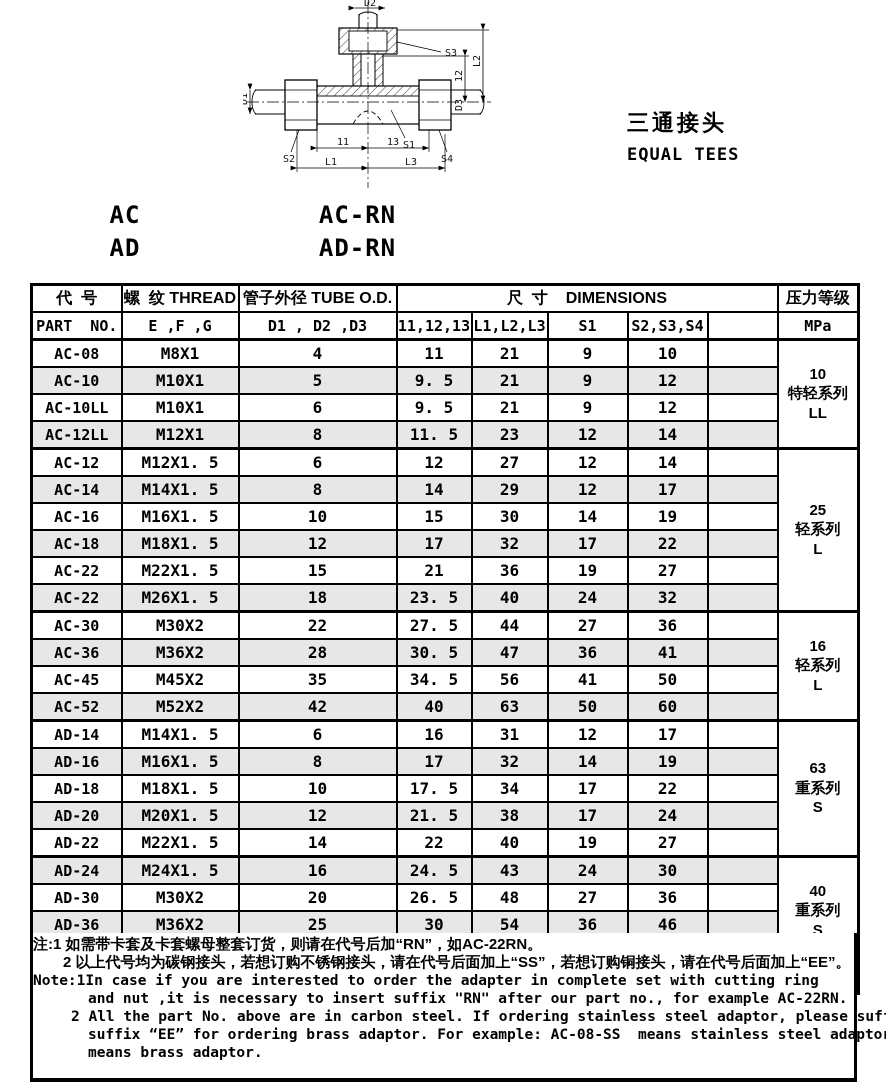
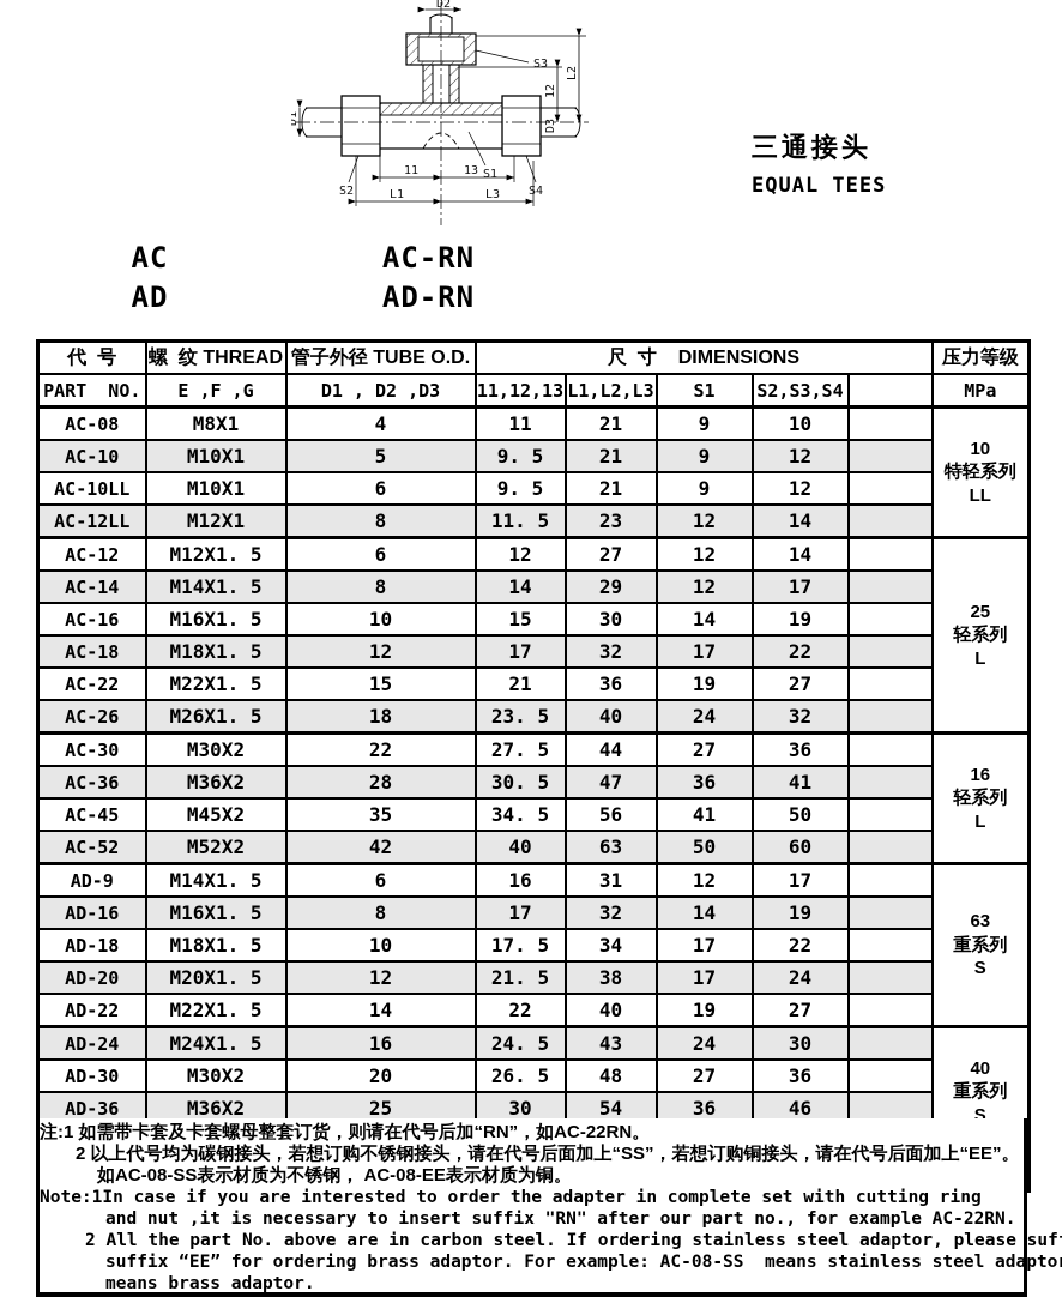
  D2
  S3
  S1
  S2
  S4
  11
  13
  L1
  L3
  AC
  AD
  AC-RN
  AD-RN
  三通接头
  EQUAL TEES
  代 号	螺 纹 THREAD	管子外径 TUBE O.D.	尺 寸 DIMENSIONS	压力等级
  PART NO.	E ,F ,G	D1 , D2 ,D3	11,12,13	L1,L2,L3	S1	S2,S3,S4		MPa
  AC-08	M8X1	4	11	21	9	10		10特轻系列LL
  AC-10	M10X1	5	9. 5	21	9	12
  AC-10LL	M10X1	6	9. 5	21	9	12
  AC-12LL	M12X1	8	11. 5	23	12	14
  AC-12	M12X1. 5	6	12	27	12	14		25轻系列L
  AC-14	M14X1. 5	8	14	29	12	17
  AC-16	M16X1. 5	10	15	30	14	19
  AC-18	M18X1. 5	12	17	32	17	22
  AC-22	M22X1. 5	15	21	36	19	27
- AC-22	M26X1. 5	18	23. 5	40	24	32
+ AC-26	M26X1. 5	18	23. 5	40	24	32
  AC-30	M30X2	22	27. 5	44	27	36		16轻系列L
  AC-36	M36X2	28	30. 5	47	36	41
  AC-45	M45X2	35	34. 5	56	41	50
  AC-52	M52X2	42	40	63	50	60
- AD-14	M14X1. 5	6	16	31	12	17		63重系列S
+ AD-9	M14X1. 5	6	16	31	12	17		63重系列S
  AD-16	M16X1. 5	8	17	32	14	19
  AD-18	M18X1. 5	10	17. 5	34	17	22
  AD-20	M20X1. 5	12	21. 5	38	17	24
  AD-22	M22X1. 5	14	22	40	19	27
  AD-24	M24X1. 5	16	24. 5	43	24	30		40重系列S
  AD-30	M30X2	20	26. 5	48	27	36
  AD-36	M36X2	25	30	54	36	46
  注:1 如需带卡套及卡套螺母整套订货，则请在代号后加“RN”，如AC-22RN。
  2 以上代号均为碳钢接头，若想订购不锈钢接头，请在代号后面加上“SS”，若想订购铜接头，请在代号后面加上“EE”。
+ 如AC-08-SS表示材质为不锈钢， AC-08-EE表示材质为铜。
  Note:1In case if you are interested to order the adapter in complete set with cutting ring
  and nut ,it is necessary to insert suffix "RN" after our part no., for example AC-22RN.
  2 All the part No. above are in carbon steel. If ordering stainless steel adaptor, please suf
  suffix “EE” for ordering brass adaptor. For example: AC-08-SS means stainless steel adapto
  means brass adaptor.
